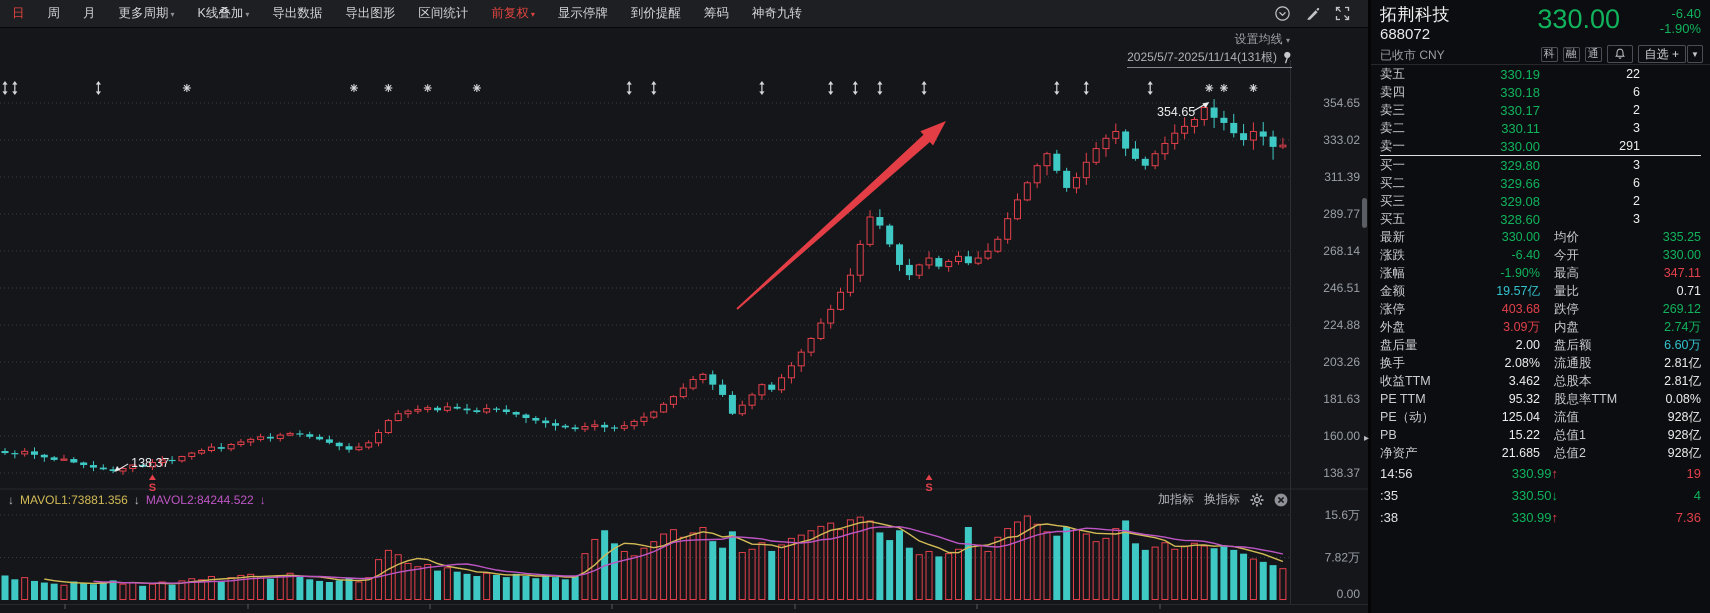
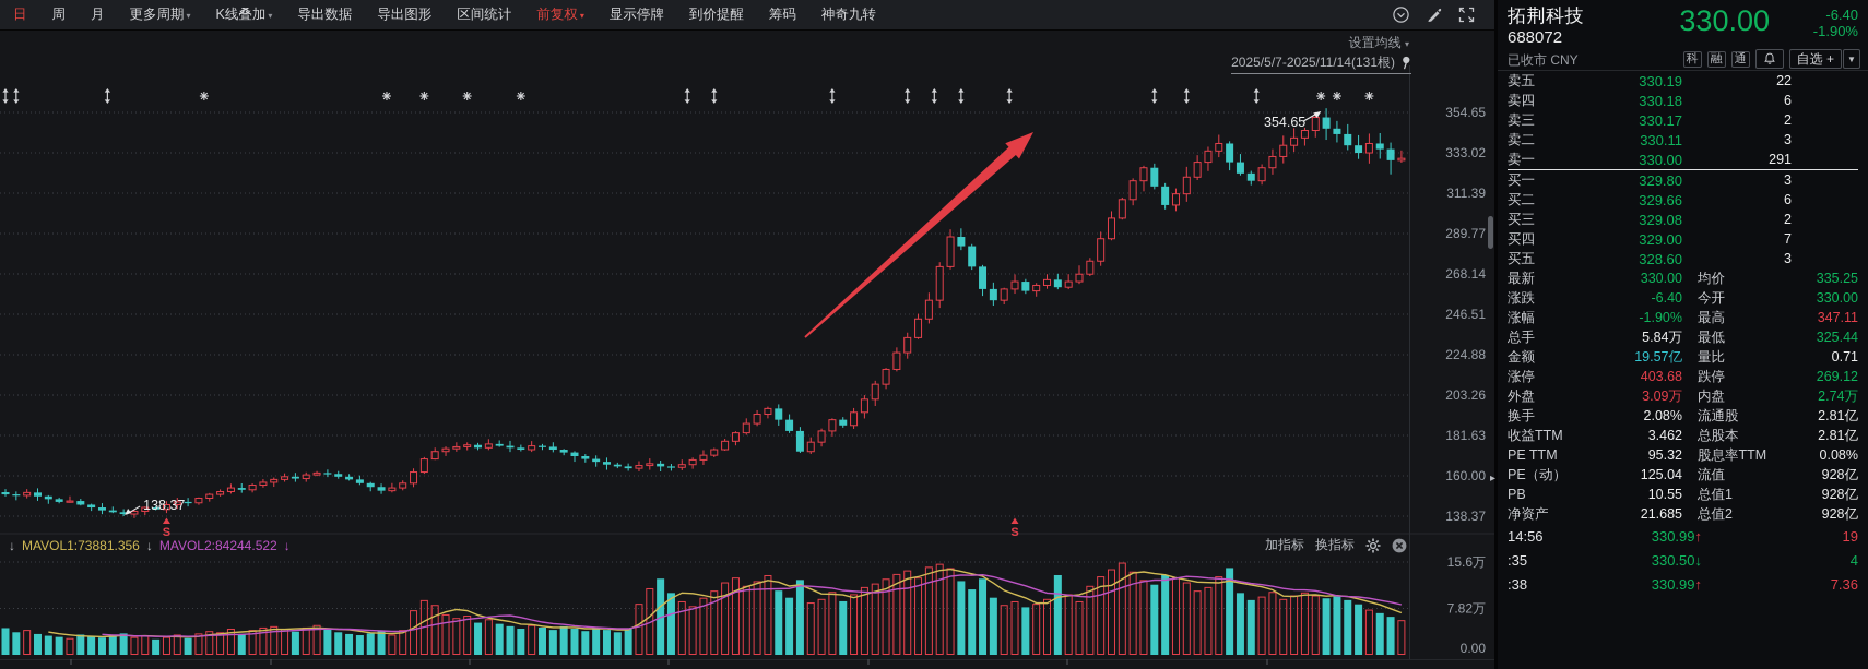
  354.65
  333.02
  311.39
  289.77
  268.14
  246.51
  224.88
  203.26
  181.63
  160.00
  138.37
  15.6万
  7.82万
  0.00
  S
  S
  138.37
  354.65
  设置均线 ▾
  2025/5/7-2025/11/14(131根)
  ↓
  MAVOL1:73881.356
  ↓
  MAVOL2:84244.522
  ↓
  加指标
  换指标
  日
  周
  月
  更多周期
  ▾
  K线叠加
  ▾
  导出数据
  导出图形
  区间统计
  前复权
  ▾
  显示停牌
  到价提醒
  筹码
  神奇九转
  ▸
  拓荆科技
  688072
  已收市 CNY
  330.00
  -6.40
  -1.90%
  科
  融
  通
  自选 +
  ▼
  卖五
  330.19
  22
  卖四
  330.18
  6
  卖三
  330.17
  2
  卖二
  330.11
  3
  卖一
  330.00
  291
  买一
  329.80
  3
  买二
  329.66
  6
  买三
  329.08
  2
+ 买四
+ 329.00
+ 7
  买五
  328.60
  3
  最新
  330.00
  均价
  335.25
  涨跌
  -6.40
  今开
  330.00
  涨幅
  -1.90%
  最高
  347.11
+ 总手
+ 5.84万
+ 最低
+ 325.44
  金额
  19.57亿
  量比
  0.71
  涨停
  403.68
  跌停
  269.12
  外盘
  3.09万
  内盘
  2.74万
- 盘后量
- 2.00
- 盘后额
- 6.60万
  换手
  2.08%
  流通股
  2.81亿
  收益TTM
  3.462
  总股本
  2.81亿
  PE TTM
  95.32
  股息率TTM
  0.08%
  PE（动）
  125.04
  流值
  928亿
  PB
- 15.22
+ 10.55
  总值1
  928亿
  净资产
  21.685
  总值2
  928亿
  14:56
  330.99↑
  19
  :35
  330.50↓
  4
  :38
  330.99↑
  7.36
